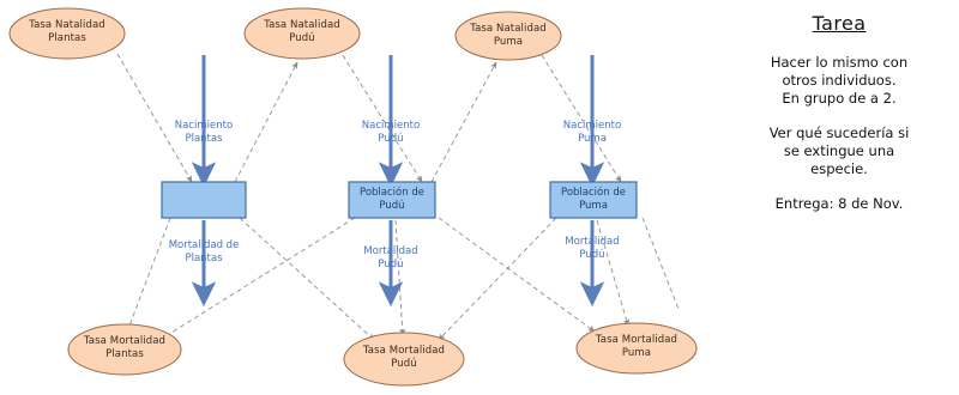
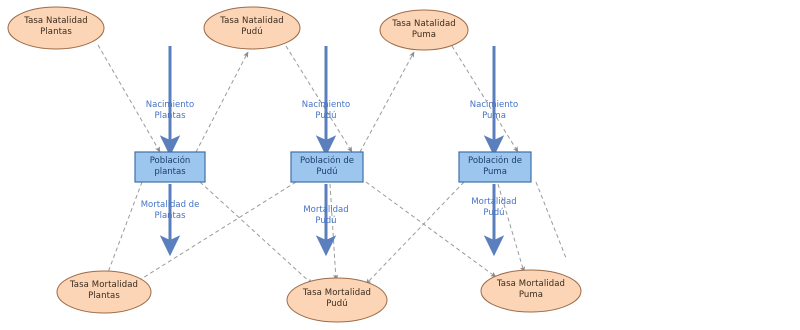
  Tasa Natalidad
  Plantas
  Tasa Natalidad
  Pudú
  Tasa Natalidad
  Puma
+ Población
+ plantas
  Población de
  Pudú
  Población de
  Puma
  Tasa Mortalidad
  Plantas
  Tasa Mortalidad
  Pudú
  Tasa Mortalidad
  Puma
  Nacimiento
  Plantas
  Nacimiento
  Pudú
  Nacimiento
  Puma
  Mortalidad de
  Plantas
  Mortalidad
  Pudú
  Mortalidad
  Pudú
- Tarea
- Hacer lo mismo con
- otros individuos.
- En grupo de a 2.
- Ver qué sucedería si
- se extingue una
- especie.
- Entrega: 8 de Nov.
